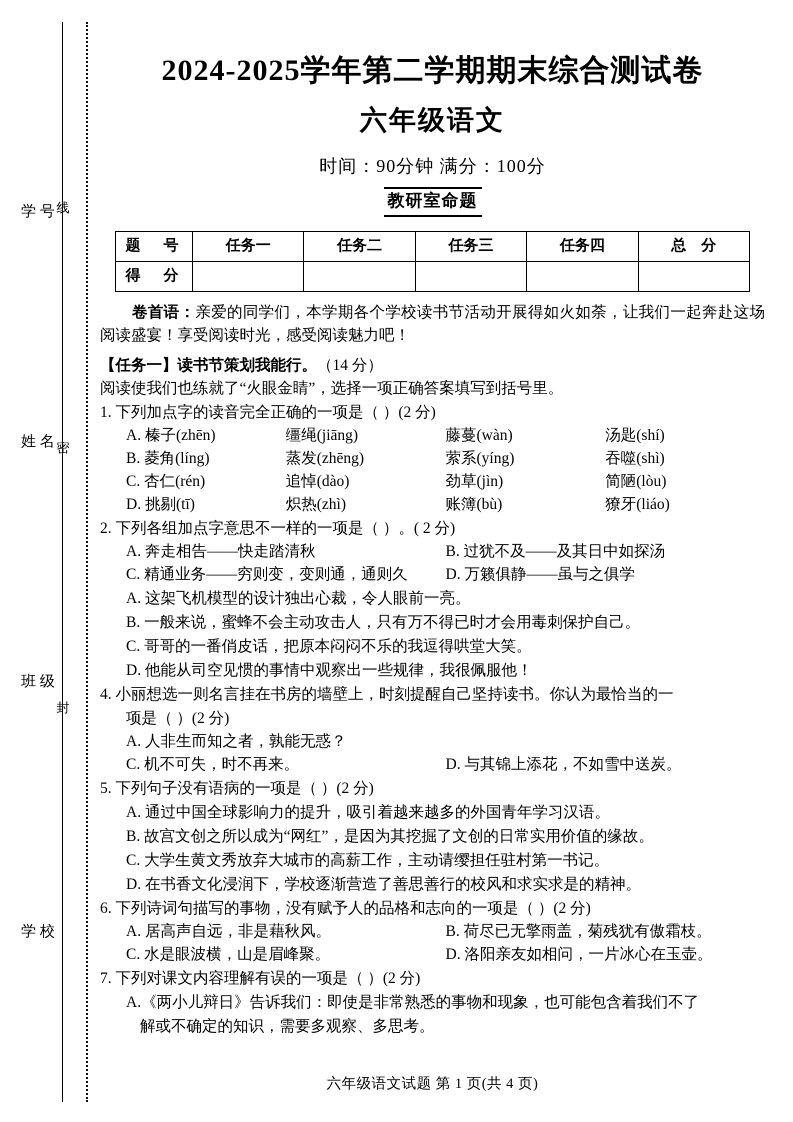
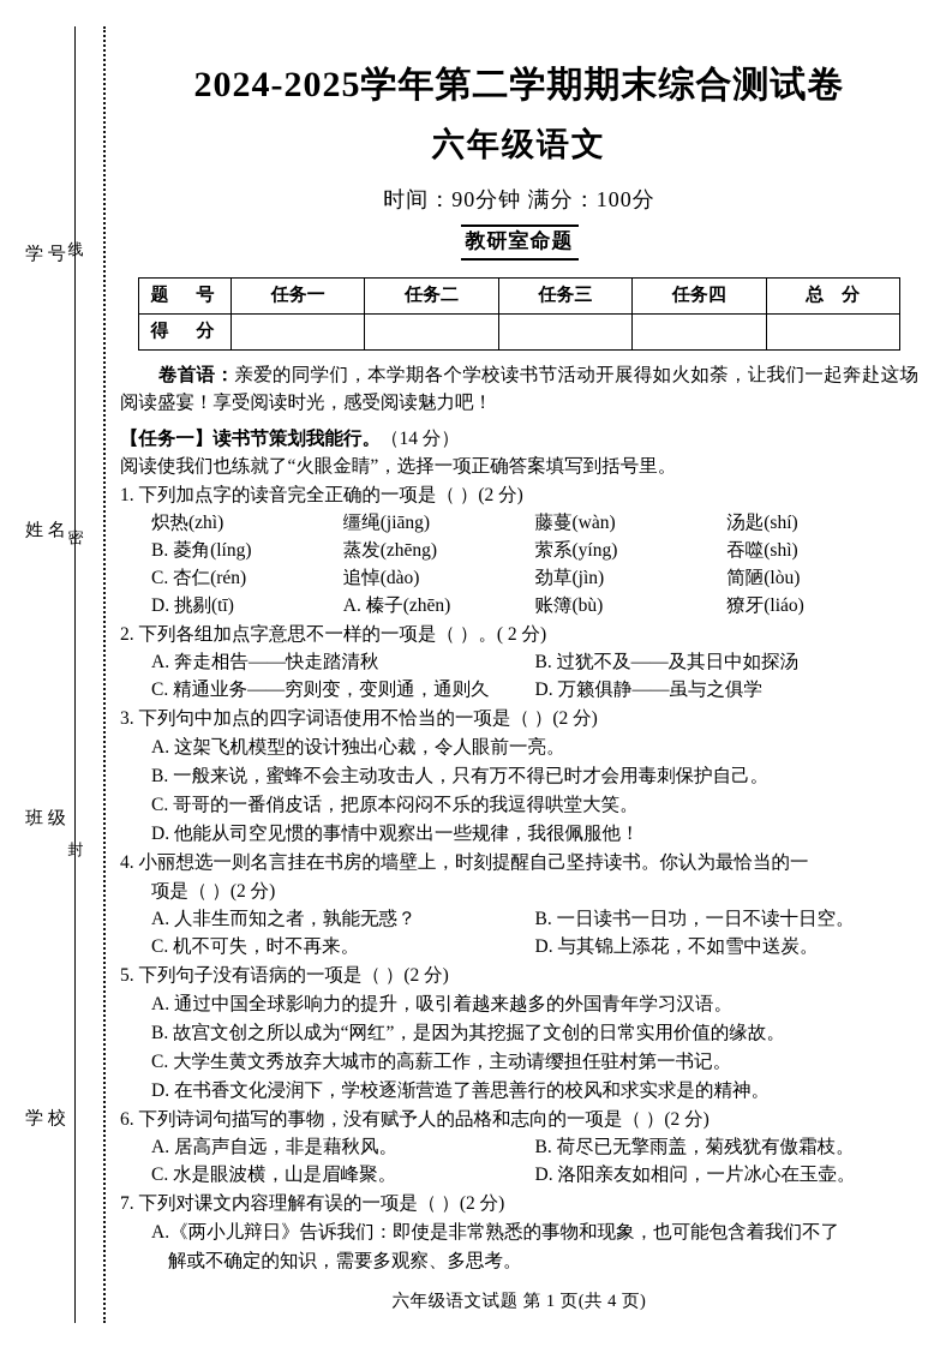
  学 号
  线
  封
  密
  姓 名
  班 级
  学 校
  2024-2025学年第二学期期末综合测试卷
  六年级语文
  时间：90分钟 满分：100分
  教研室命题
  题 号	任务一	任务二	任务三	任务四	总 分
  得 分
  卷首语：亲爱的同学们，本学期各个学校读书节活动开展得如火如荼，让我们一起奔赴这场阅读盛宴！享受阅读时光，感受阅读魅力吧！
  【任务一】读书节策划我能行。（14 分）
  阅读使我们也练就了“火眼金睛”，选择一项正确答案填写到括号里。
  1. 下列加点字的读音完全正确的一项是（ ）(2 分)
- A. 榛子(zhēn)
+ 炽热(zhì)
  缰绳(jiāng)
  藤蔓(wàn)
  汤匙(shí)
  B. 菱角(líng)
  蒸发(zhēng)
  萦系(yíng)
  吞噬(shì)
  C. 杏仁(rén)
  追悼(dào)
  劲草(jìn)
  简陋(lòu)
  D. 挑剔(tī)
- 炽热(zhì)
+ A. 榛子(zhēn)
  账簿(bù)
  獠牙(liáo)
  2. 下列各组加点字意思不一样的一项是（ ）。( 2 分)
  A. 奔走相告——快走踏清秋
  B. 过犹不及——及其日中如探汤
  C. 精通业务——穷则变，变则通，通则久
  D. 万籁俱静——虽与之俱学
+ 3. 下列句中加点的四字词语使用不恰当的一项是（ ）(2 分)
  A. 这架飞机模型的设计独出心裁，令人眼前一亮。
  B. 一般来说，蜜蜂不会主动攻击人，只有万不得已时才会用毒刺保护自己。
  C. 哥哥的一番俏皮话，把原本闷闷不乐的我逗得哄堂大笑。
  D. 他能从司空见惯的事情中观察出一些规律，我很佩服他！
  4. 小丽想选一则名言挂在书房的墙壁上，时刻提醒自己坚持读书。你认为最恰当的一
  项是（ ）(2 分)
  A. 人非生而知之者，孰能无惑？
+ B. 一日读书一日功，一日不读十日空。
  C. 机不可失，时不再来。
  D. 与其锦上添花，不如雪中送炭。
  5. 下列句子没有语病的一项是（ ）(2 分)
  A. 通过中国全球影响力的提升，吸引着越来越多的外国青年学习汉语。
  B. 故宫文创之所以成为“网红”，是因为其挖掘了文创的日常实用价值的缘故。
  C. 大学生黄文秀放弃大城市的高薪工作，主动请缨担任驻村第一书记。
  D. 在书香文化浸润下，学校逐渐营造了善思善行的校风和求实求是的精神。
  6. 下列诗词句描写的事物，没有赋予人的品格和志向的一项是（ ）(2 分)
  A. 居高声自远，非是藉秋风。
  B. 荷尽已无擎雨盖，菊残犹有傲霜枝。
  C. 水是眼波横，山是眉峰聚。
  D. 洛阳亲友如相问，一片冰心在玉壶。
  7. 下列对课文内容理解有误的一项是（ ）(2 分)
  A.《两小儿辩日》告诉我们：即使是非常熟悉的事物和现象，也可能包含着我们不了
  解或不确定的知识，需要多观察、多思考。
  六年级语文试题 第 1 页(共 4 页)
